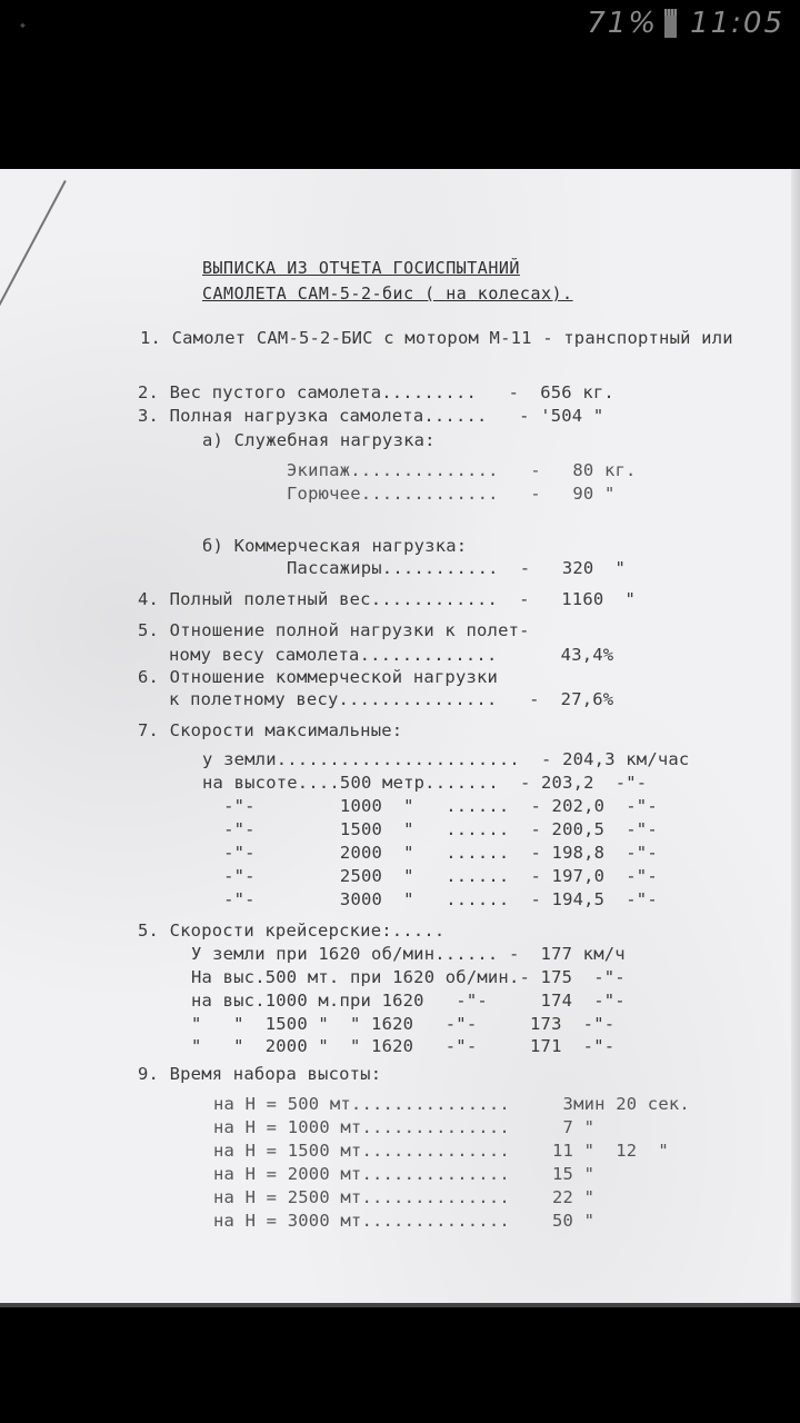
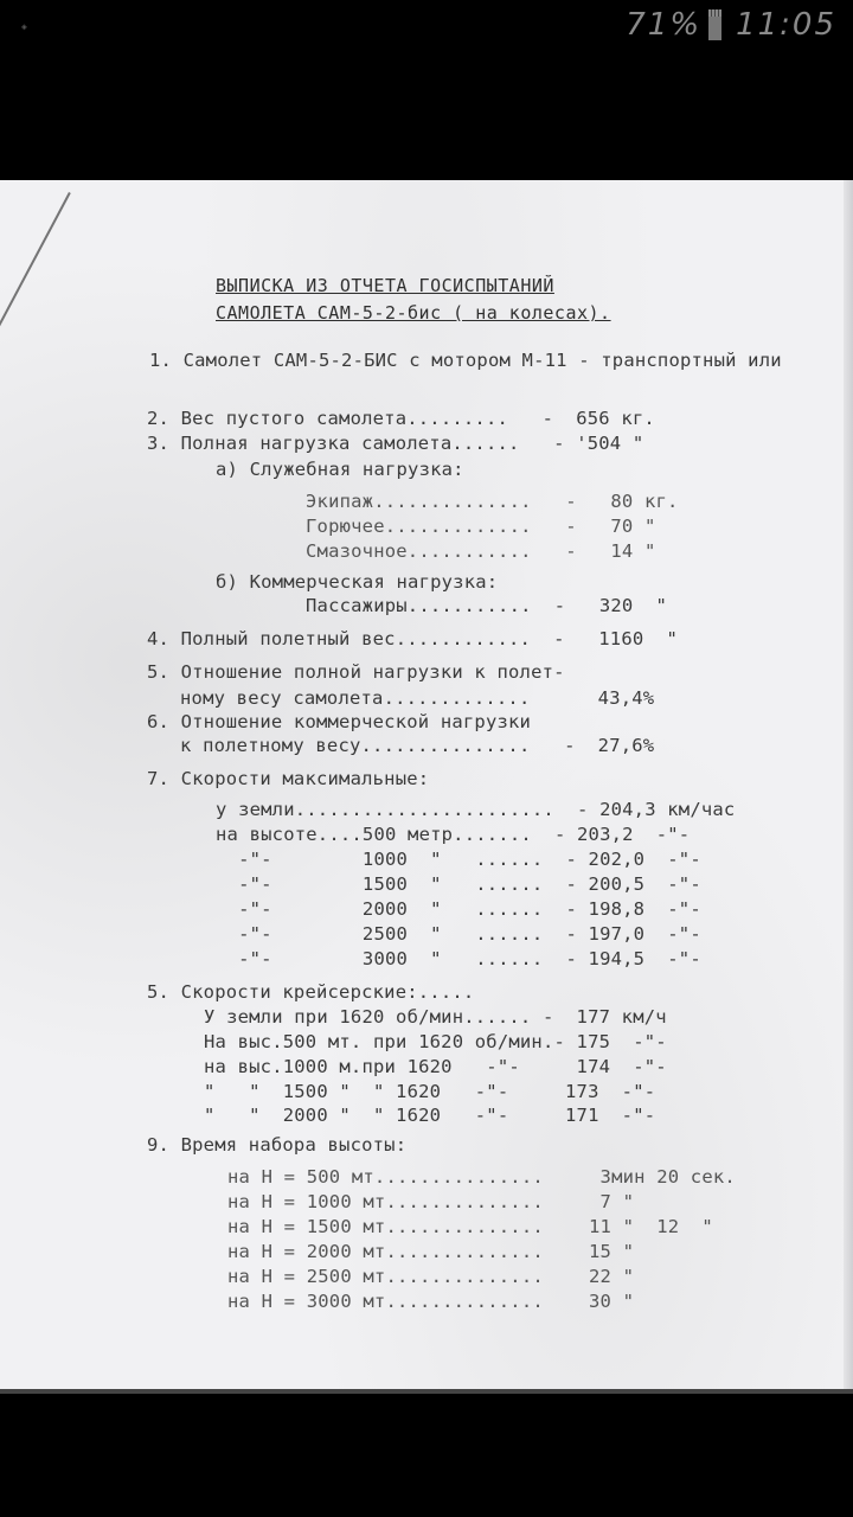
  ◈
  71%
  11:05
  ВЫПИСКА ИЗ ОТЧЕТА ГОСИСПЫТАНИЙ
  САМОЛЕТА САМ-5-2-бис ( на колесах).
  1. Самолет САМ-5-2-БИС с мотором М-11 - транспортный или
  2. Вес пустого самолета......... - 656 кг.
  3. Полная нагрузка самолета...... - '504 "
  а) Служебная нагрузка:
  Экипаж.............. - 80 кг.
- Горючее............. - 90 "
+ Горючее............. - 70 "
+ Смазочное........... - 14 "
  б) Коммерческая нагрузка:
  Пассажиры........... - 320 "
  4. Полный полетный вес............ - 1160 "
  5. Отношение полной нагрузки к полет-
  ному весу самолета............. 43,4%
  6. Отношение коммерческой нагрузки
  к полетному весу............... - 27,6%
  7. Скорости максимальные:
  у земли....................... - 204,3 км/час
  на высоте....500 метр....... - 203,2 -"-
  -"- 1000 " ...... - 202,0 -"-
  -"- 1500 " ...... - 200,5 -"-
  -"- 2000 " ...... - 198,8 -"-
  -"- 2500 " ...... - 197,0 -"-
  -"- 3000 " ...... - 194,5 -"-
  5. Скорости крейсерские:.....
  У земли при 1620 об/мин...... - 177 км/ч
  На выс.500 мт. при 1620 об/мин.- 175 -"-
  на выс.1000 м.при 1620 -"- 174 -"-
  " " 1500 " " 1620 -"- 173 -"-
  " " 2000 " " 1620 -"- 171 -"-
  9. Время набора высоты:
  на Н = 500 мт............... 3мин 20 сек.
  на Н = 1000 мт.............. 7 "
  на Н = 1500 мт.............. 11 " 12 "
  на Н = 2000 мт.............. 15 "
  на Н = 2500 мт.............. 22 "
- на Н = 3000 мт.............. 50 "
+ на Н = 3000 мт.............. 30 "
